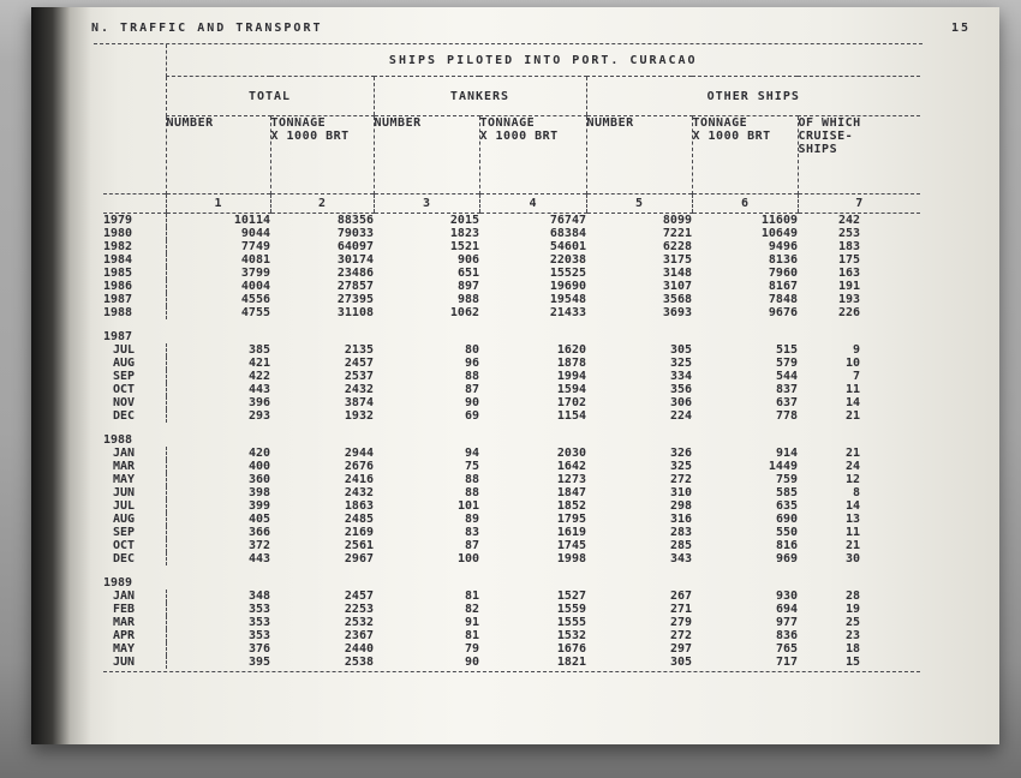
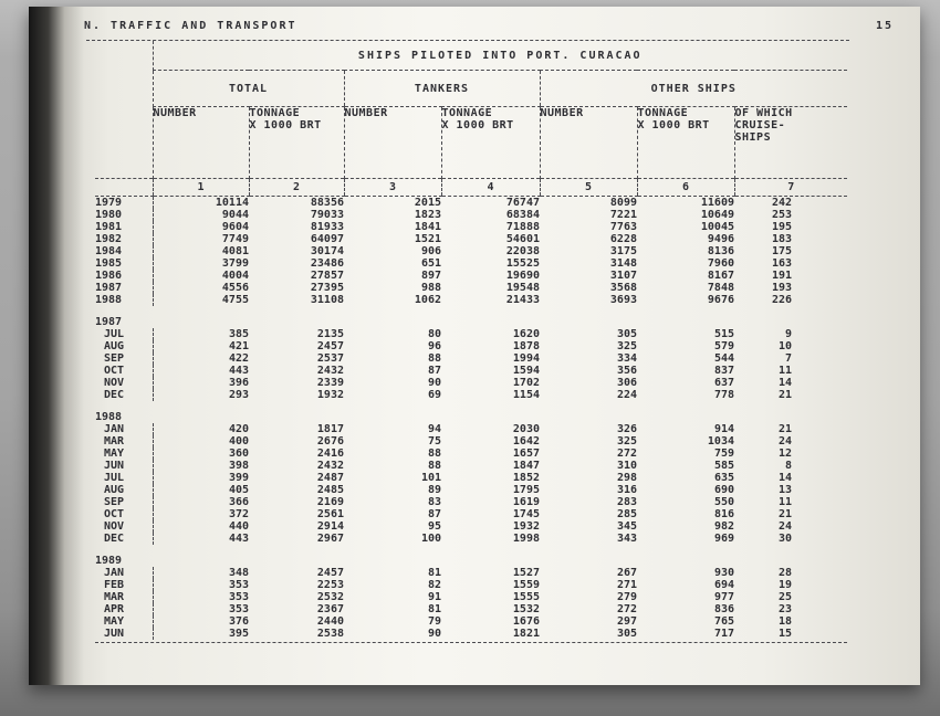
  N. TRAFFIC AND TRANSPORT
  15
  	SHIPS PILOTED INTO PORT. CURACAO
  	TOTAL	TANKERS	OTHER SHIPS
  	NUMBER	TONNAGE X 1000 BRT	NUMBER	TONNAGE X 1000 BRT	NUMBER	TONNAGE X 1000 BRT	OF WHICH CRUISE- SHIPS
  	1	2	3	4	5	6	7
  1979	10114	88356	2015	76747	8099	11609	242
  1980	9044	79033	1823	68384	7221	10649	253
+ 1981	9604	81933	1841	71888	7763	10045	195
  1982	7749	64097	1521	54601	6228	9496	183
  1984	4081	30174	906	22038	3175	8136	175
  1985	3799	23486	651	15525	3148	7960	163
  1986	4004	27857	897	19690	3107	8167	191
  1987	4556	27395	988	19548	3568	7848	193
  1988	4755	31108	1062	21433	3693	9676	226
  1987
  JUL	385	2135	80	1620	305	515	9
  AUG	421	2457	96	1878	325	579	10
  SEP	422	2537	88	1994	334	544	7
  OCT	443	2432	87	1594	356	837	11
- NOV	396	3874	90	1702	306	637	14
+ NOV	396	2339	90	1702	306	637	14
  DEC	293	1932	69	1154	224	778	21
  1988
- JAN	420	2944	94	2030	326	914	21
+ JAN	420	1817	94	2030	326	914	21
- MAR	400	2676	75	1642	325	1449	24
+ MAR	400	2676	75	1642	325	1034	24
- MAY	360	2416	88	1273	272	759	12
+ MAY	360	2416	88	1657	272	759	12
  JUN	398	2432	88	1847	310	585	8
- JUL	399	1863	101	1852	298	635	14
+ JUL	399	2487	101	1852	298	635	14
  AUG	405	2485	89	1795	316	690	13
  SEP	366	2169	83	1619	283	550	11
  OCT	372	2561	87	1745	285	816	21
+ NOV	440	2914	95	1932	345	982	24
  DEC	443	2967	100	1998	343	969	30
  1989
  JAN	348	2457	81	1527	267	930	28
  FEB	353	2253	82	1559	271	694	19
  MAR	353	2532	91	1555	279	977	25
  APR	353	2367	81	1532	272	836	23
  MAY	376	2440	79	1676	297	765	18
  JUN	395	2538	90	1821	305	717	15
